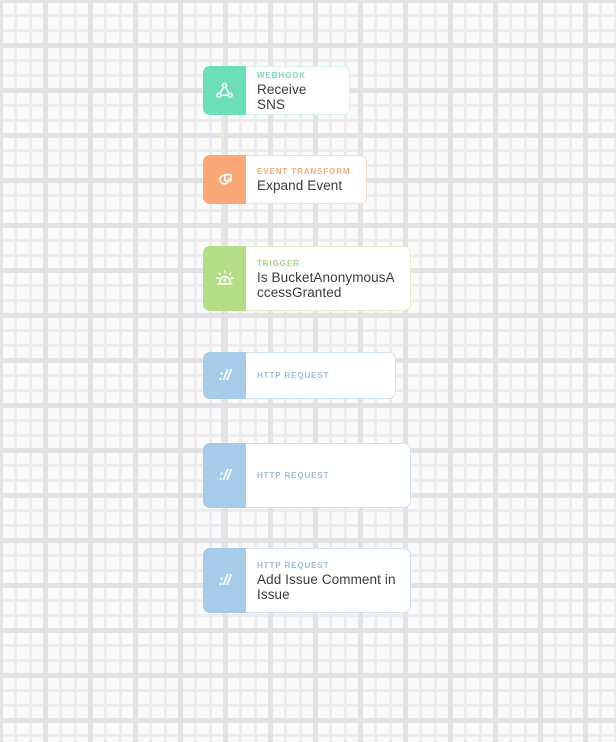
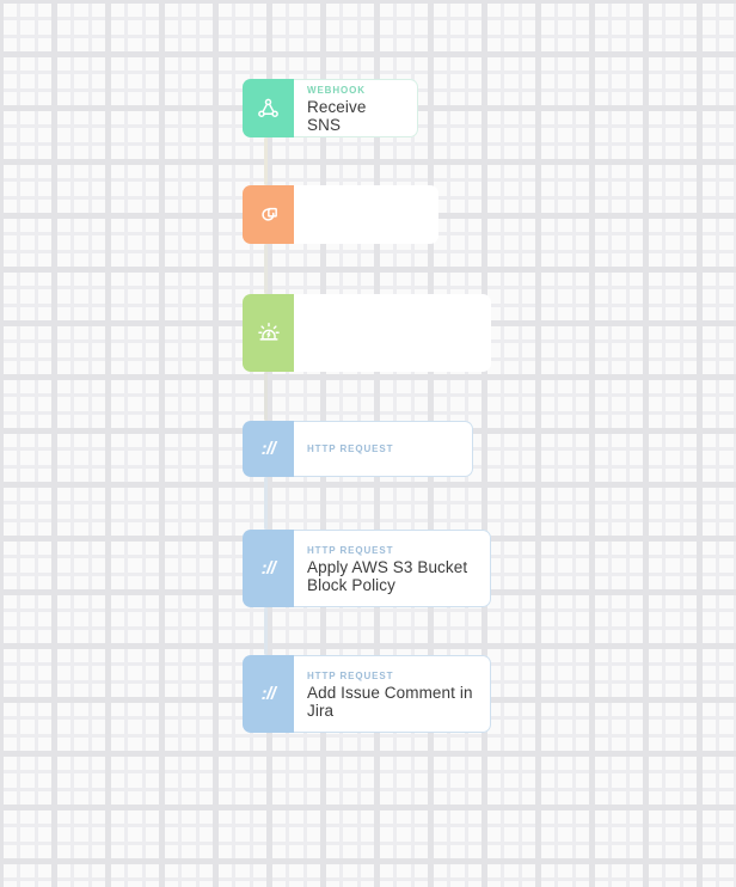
  WEBHOOK
  Receive SNS
- EVENT TRANSFORM
- Expand Event
- TRIGGER
- Is BucketAnonymousAccessGranted
  ://
  HTTP REQUEST
  ://
  HTTP REQUEST
+ Apply AWS S3 Bucket Block Policy
  ://
  HTTP REQUEST
- Add Issue Comment in Issue
+ Add Issue Comment in Jira
